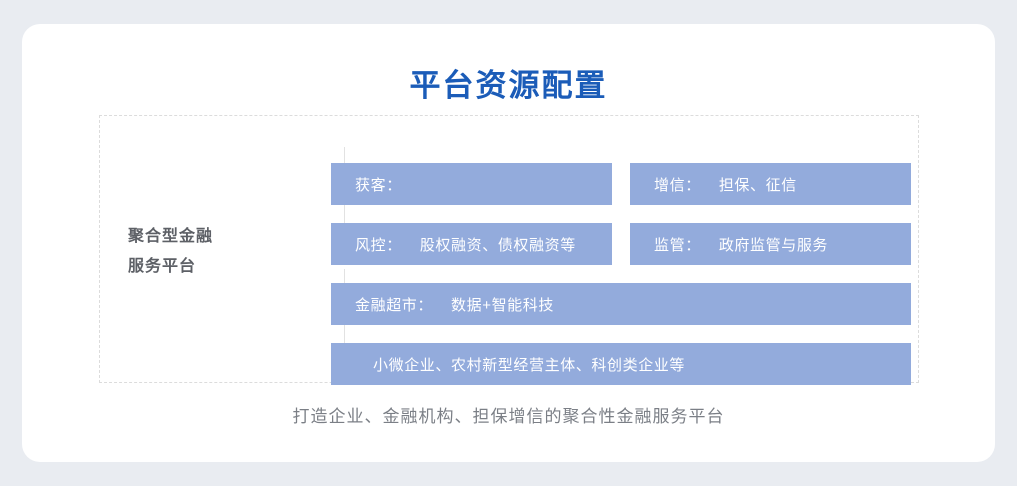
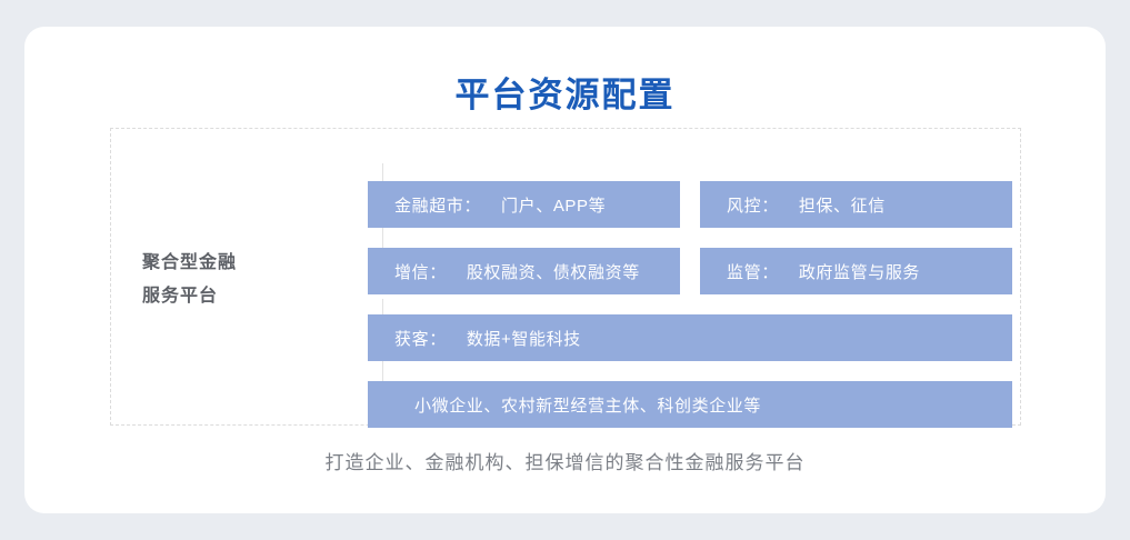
  平台资源配置
- 获客：
+ 金融超市：
+ 门户、APP等
- 增信：
+ 风控：
  担保、征信
- 风控：
+ 增信：
  股权融资、债权融资等
  监管：
  政府监管与服务
- 金融超市：
+ 获客：
  数据+智能科技
  小微企业、农村新型经营主体、科创类企业等
  聚合型金融
  服务平台
  打造企业、金融机构、担保增信的聚合性金融服务平台
